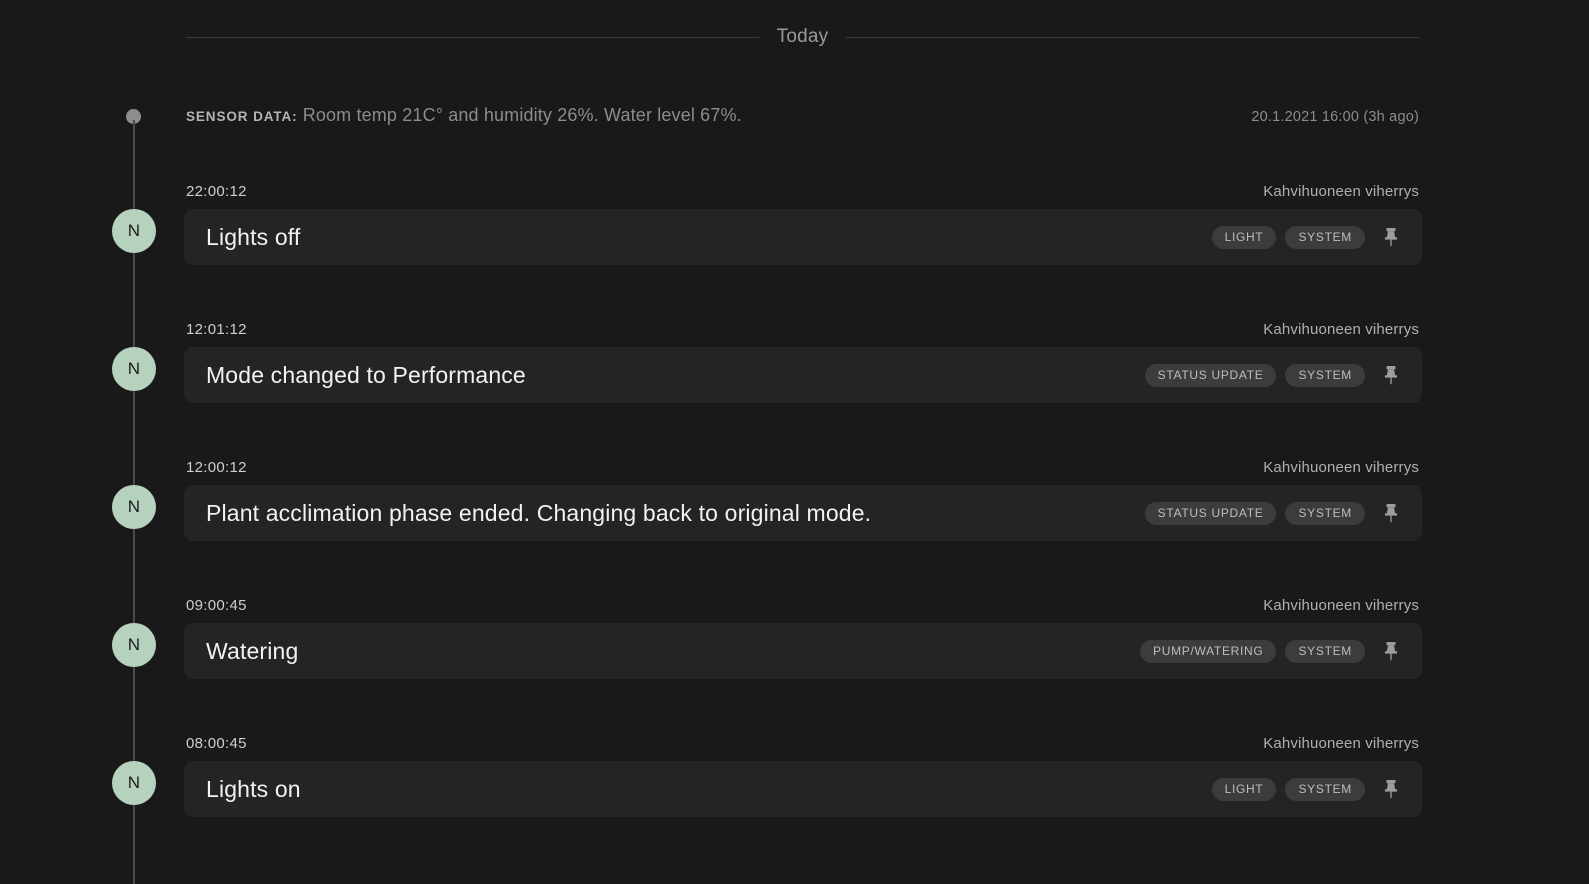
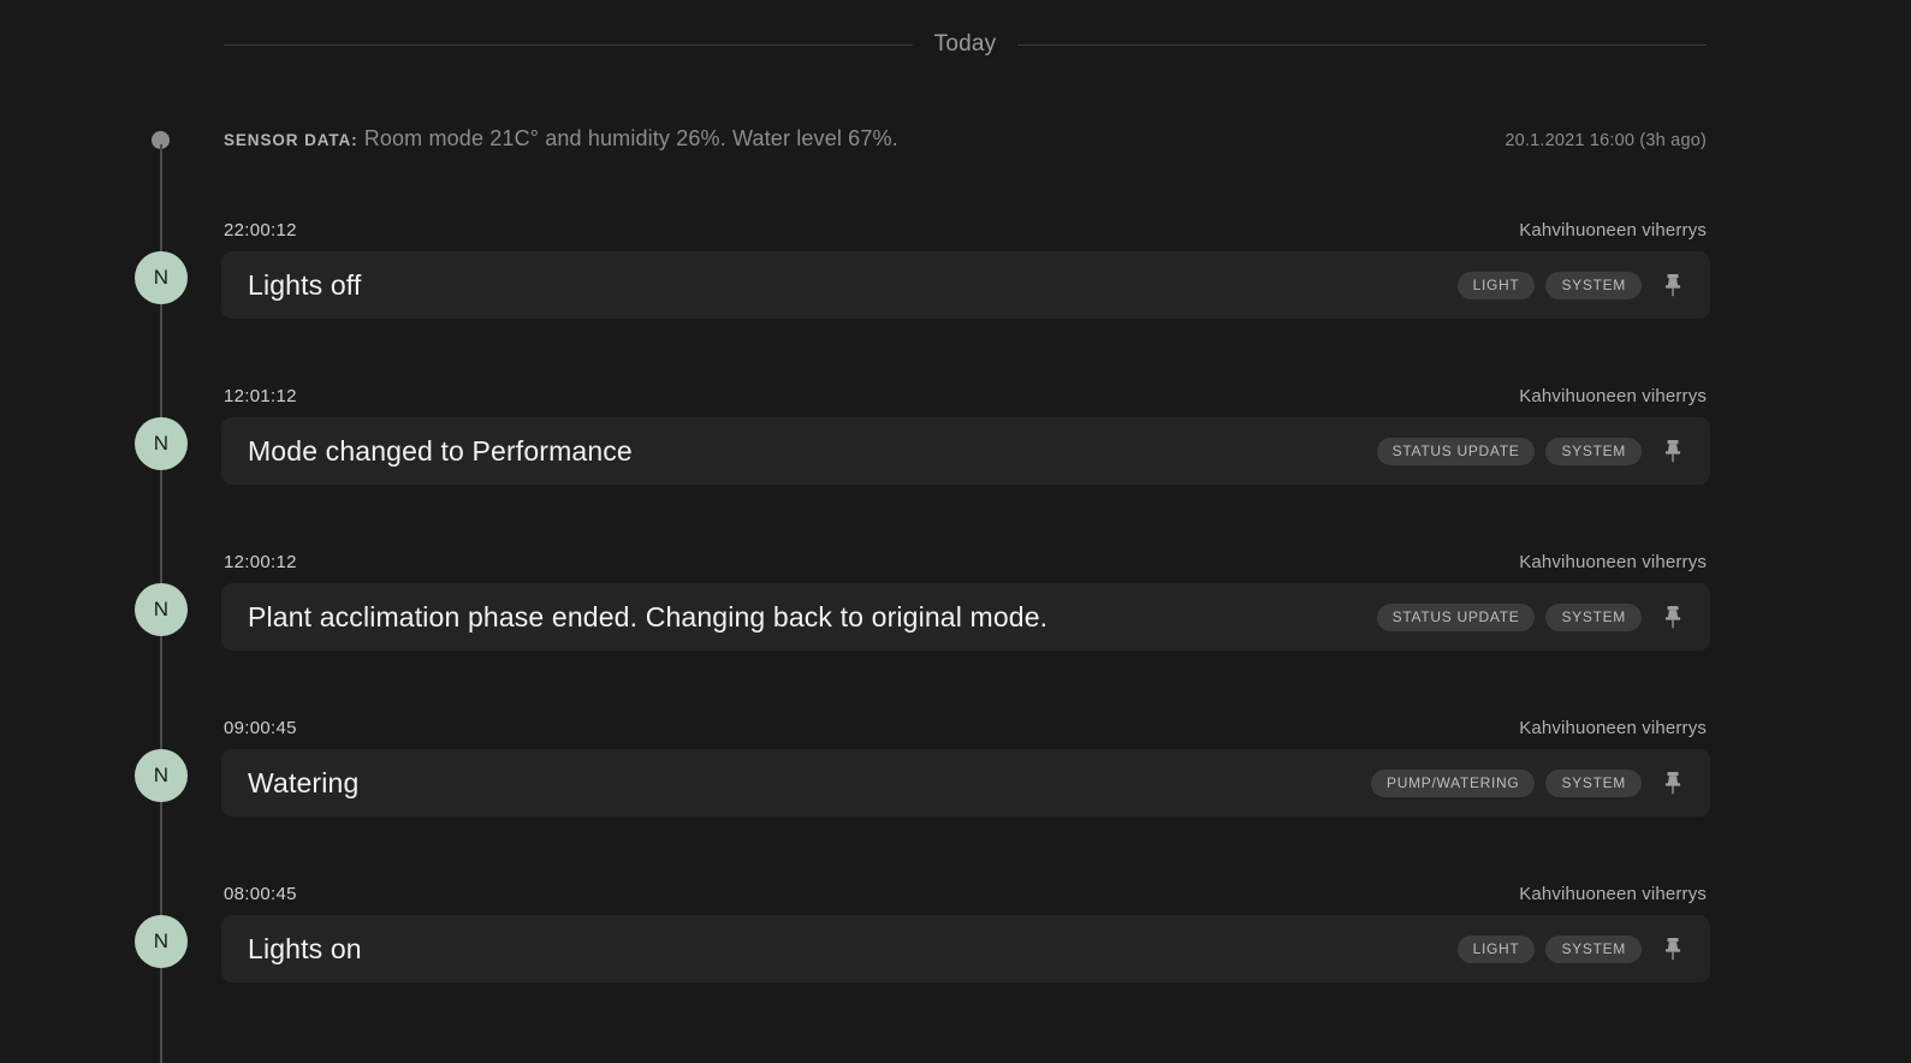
  Today
- SENSOR DATA: Room temp 21C° and humidity 26%. Water level 67%.
+ SENSOR DATA: Room mode 21C° and humidity 26%. Water level 67%.
  20.1.2021 16:00 (3h ago)
  22:00:12
  Kahvihuoneen viherrys
  N
  Lights off
  LIGHT
  SYSTEM
  12:01:12
  Kahvihuoneen viherrys
  N
  Mode changed to Performance
  STATUS UPDATE
  SYSTEM
  12:00:12
  Kahvihuoneen viherrys
  N
  Plant acclimation phase ended. Changing back to original mode.
  STATUS UPDATE
  SYSTEM
  09:00:45
  Kahvihuoneen viherrys
  N
  Watering
  PUMP/WATERING
  SYSTEM
  08:00:45
  Kahvihuoneen viherrys
  N
  Lights on
  LIGHT
  SYSTEM
